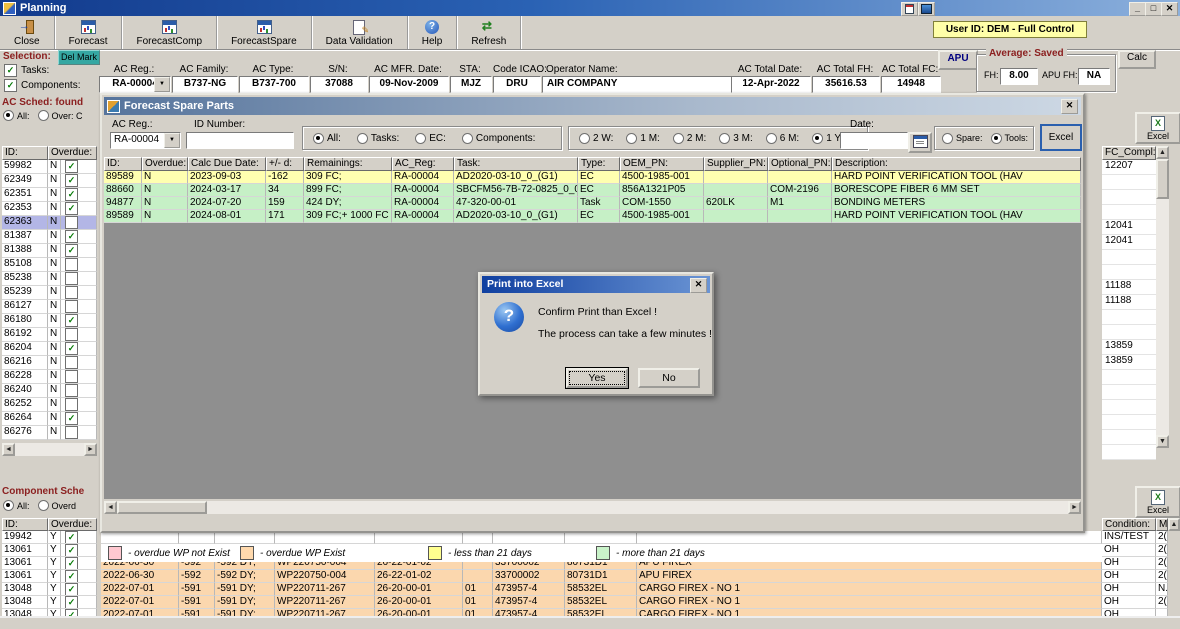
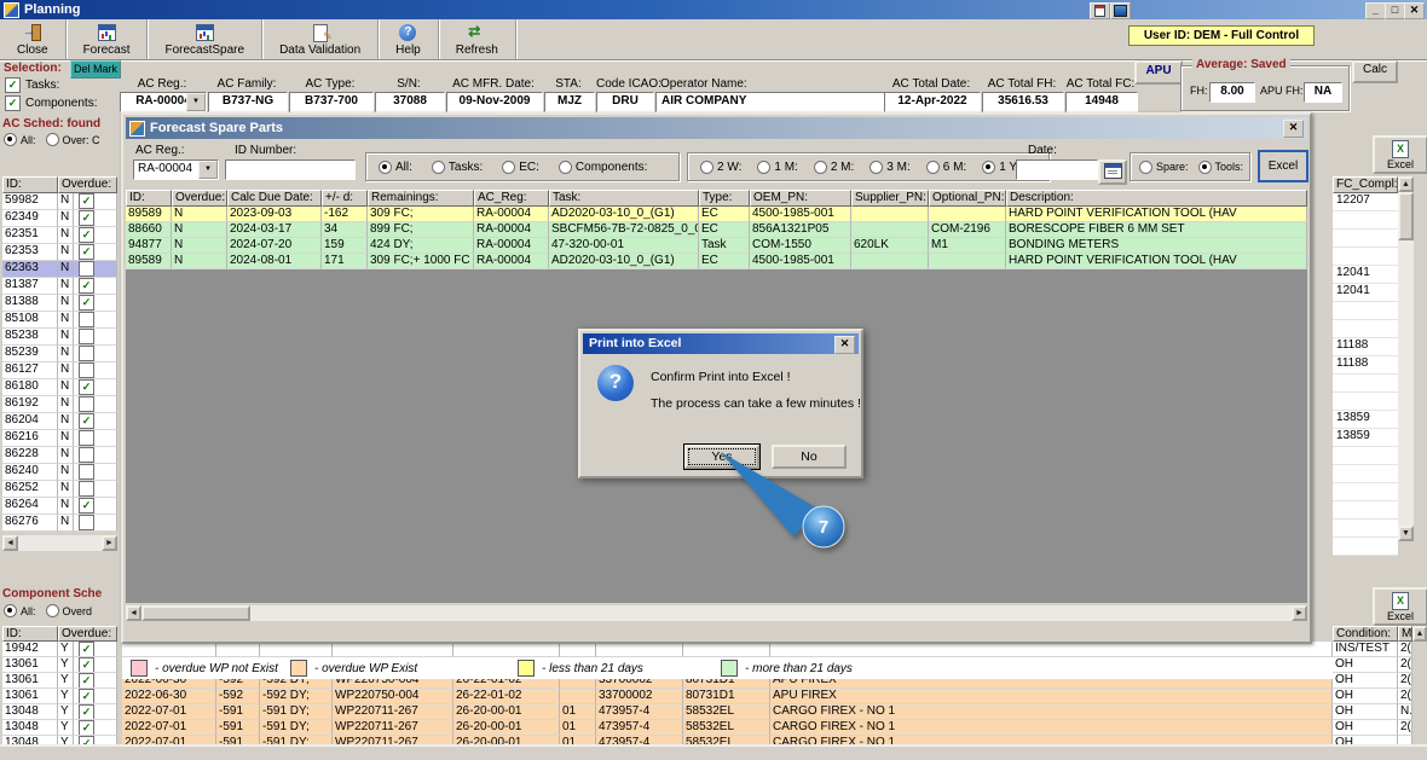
  Planning
  _
  □
  ✕
  Close
  Forecast
- ForecastComp
  ForecastSpare
  Data Validation
  Help
  Refresh
  User ID: DEM - Full Control
  Selection:
  Del Mark
  ✓
  Tasks:
  ✓
  Components:
  AC Reg.:
  RA-0000
  AC Family:
  B737-NG
  AC Type:
  B737-700
  S/N:
  37088
  AC MFR. Date:
  09-Nov-2009
  STA:
  MJZ
  Code ICAO
  DRU
  Operator Name:
  AIR COMPANY
  AC Total Date:
  12-Apr-2022
  AC Total FH:
  35616.53
  AC Total FC:
  14948
  APU
  Average: Saved
  Calc
  FH:
  8.00
  APU FH:
  NA
  AC Sched: found
  All:
  Over: C
  ID:
  Overdue:
  59982
  N
  ✓
  62349
  N
  ✓
  62351
  N
  ✓
  62353
  N
  ✓
  62363
  N
  81387
  N
  ✓
  81388
  N
  ✓
  85108
  N
  85238
  N
  85239
  N
  86127
  N
  86180
  N
  ✓
  86192
  N
  86204
  N
  ✓
  86216
  N
  86228
  N
  86240
  N
  86252
  N
  86264
  N
  ✓
  86276
  N
  Excel
  FC_Compl:
  12207
  12041
  12041
  11188
  11188
  13859
  13859
  Excel
  Component Sche
  All:
  Overd
  ID:
  Overdue:
  19942
  Y
  ✓
  13061
  Y
  ✓
  13061
  Y
  ✓
  13061
  Y
  ✓
  13048
  Y
  ✓
  13048
  Y
  ✓
  13048
  Y
  ✓
  2022-06-30
  -592
  -592 DY;
  WP220750-004
  26-22-01-02
  33700002
  80731D1
  APU FIREX
  2022-06-30
  -592
  -592 DY;
  WP220750-004
  26-22-01-02
  33700002
  80731D1
  APU FIREX
  2022-07-01
  -591
  -591 DY;
  WP220711-267
  26-20-00-01
  01
  473957-4
  58532EL
  CARGO FIREX - NO 1
  2022-07-01
  -591
  -591 DY;
  WP220711-267
  26-20-00-01
  01
  473957-4
  58532EL
  CARGO FIREX - NO 1
  2022-07-01
  -591
  -591 DY;
  WP220711-267
  26-20-00-01
  01
  473957-4
  58532EL
  CARGO FIREX - NO 1
  Condition:
  M
  INS/TEST
  2(
  OH
  2(
  OH
  2(
  OH
  2(
  OH
  OH
  2(
  OH
  - overdue WP not Exist
  - overdue WP Exist
  - less than 21 days
  - more than 21 days
  Forecast Spare Parts
  ✕
  AC Reg.:
  RA-00004
  ID Number:
  All:
  Tasks:
  EC:
  Components:
  2 W:
  1 M:
  2 M:
  3 M:
  6 M:
  Date:
  Spare:
  Tools:
  Excel
  ID:
  Overdue:
  Calc Due Date:
  +/- d:
  Remainings:
  AC_Reg:
  Task:
  Type:
  OEM_PN:
  Supplier_PN:
  Optional_PN:
  Description:
  89589
  N
  2023-09-03
  -162
  309 FC;
  RA-00004
  AD2020-03-10_0_(G1)
  EC
  4500-1985-001
  HARD POINT VERIFICATION TOOL (HAV
  88660
  N
  2024-03-17
  34
  899 FC;
  RA-00004
  SBCFM56-7B-72-0825_0_0
  EC
  856A1321P05
  COM-2196
  BORESCOPE FIBER 6 MM SET
  94877
  N
  2024-07-20
  159
  424 DY;
  RA-00004
  47-320-00-01
  Task
  COM-1550
  620LK
  M1
  BONDING METERS
  89589
  N
  2024-08-01
  171
  309 FC;+ 1000 FC
  RA-00004
  AD2020-03-10_0_(G1)
  EC
  4500-1985-001
  HARD POINT VERIFICATION TOOL (HAV
  Print into Excel
  ✕
- Confirm Print than Excel !
+ Confirm Print into Excel !
  The process can take a few minutes !
  Yes
  No
+ 7
